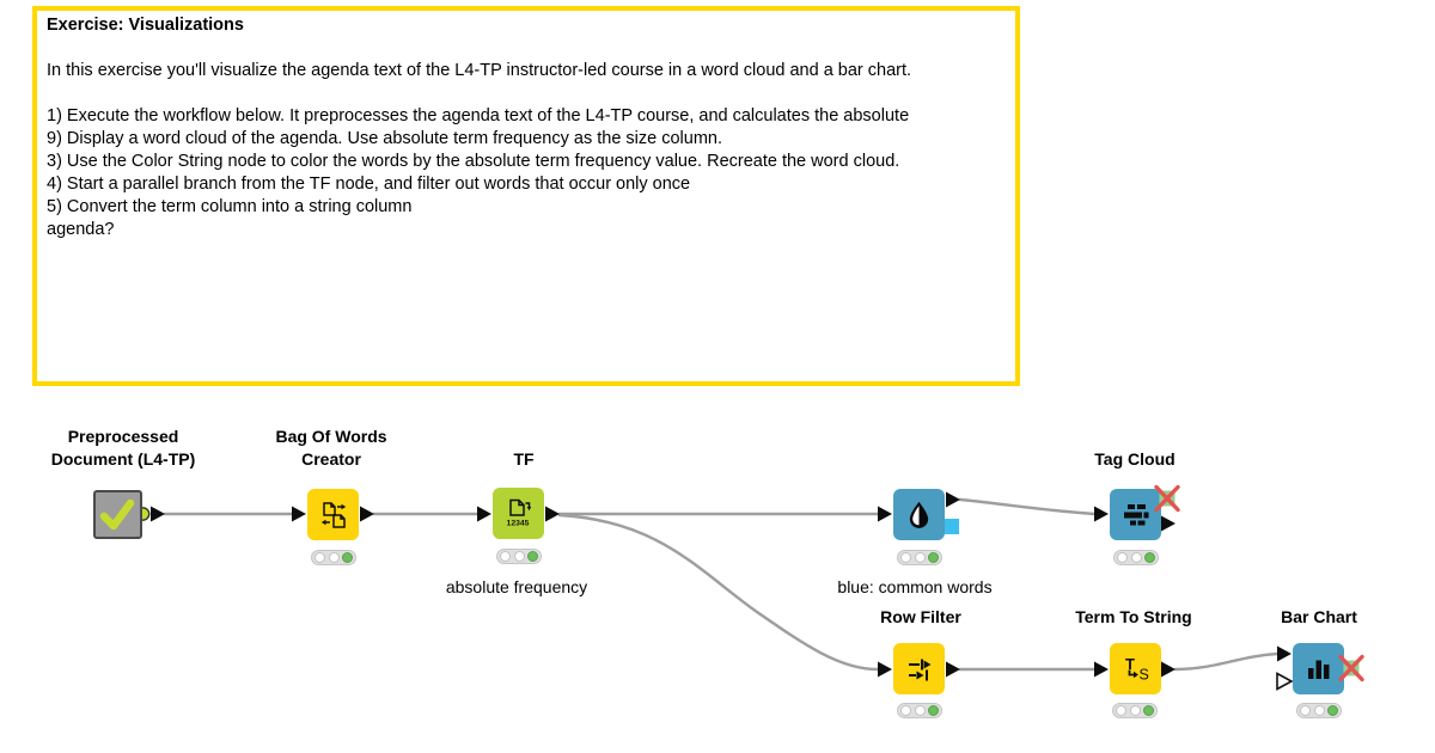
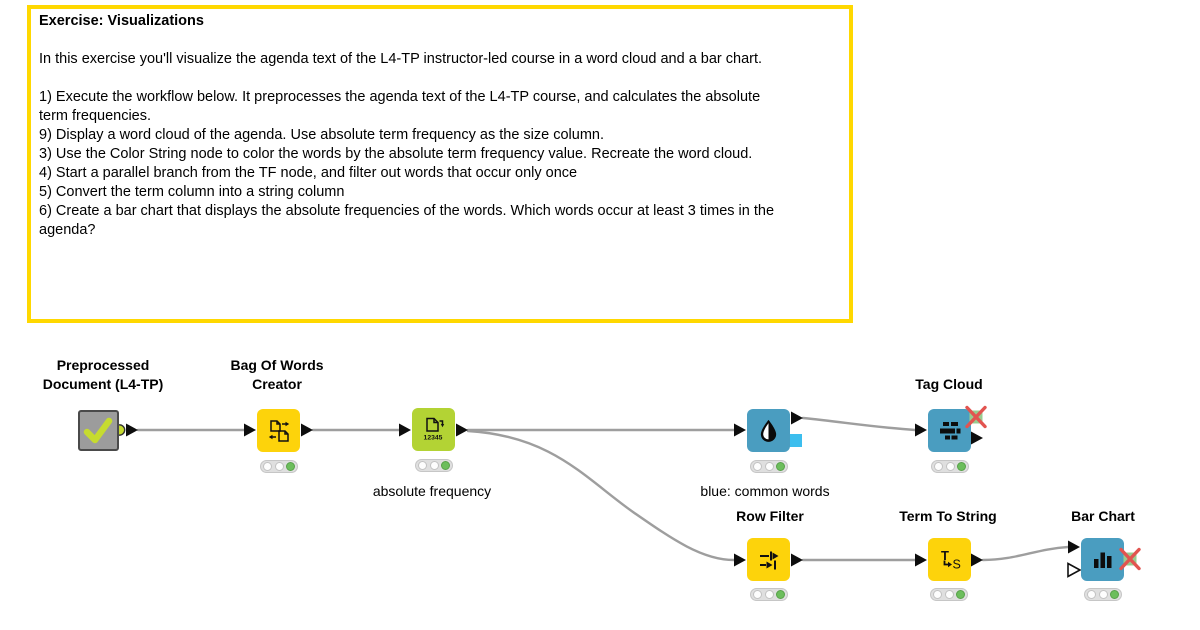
  Exercise: Visualizations
  In this exercise you'll visualize the agenda text of the L4-TP instructor-led course in a word cloud and a bar chart.
  1) Execute the workflow below. It preprocesses the agenda text of the L4-TP course, and calculates the absolute
+ term frequencies.
  9) Display a word cloud of the agenda. Use absolute term frequency as the size column.
  3) Use the Color String node to color the words by the absolute term frequency value. Recreate the word cloud.
  4) Start a parallel branch from the TF node, and filter out words that occur only once
  5) Convert the term column into a string column
+ 6) Create a bar chart that displays the absolute frequencies of the words. Which words occur at least 3 times in the
  agenda?
  Preprocessed
  Document (L4-TP)
  Bag Of Words
  Creator
- TF
  Tag Cloud
  Row Filter
  Term To String
  Bar Chart
  T
  S
  absolute frequency
  blue: common words
